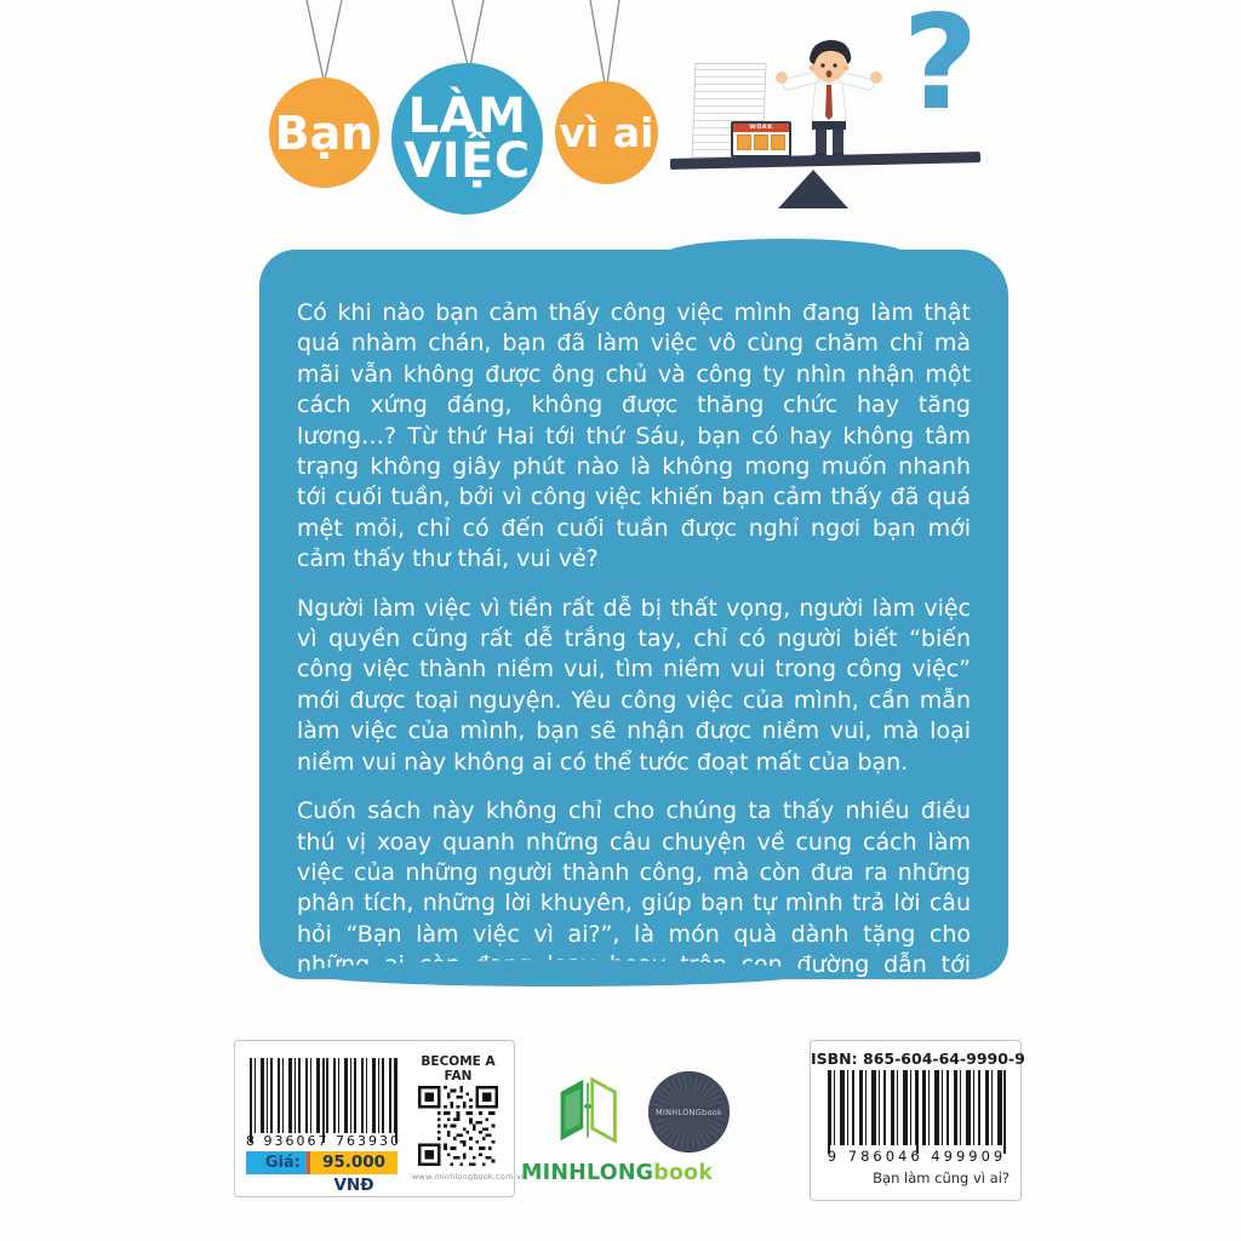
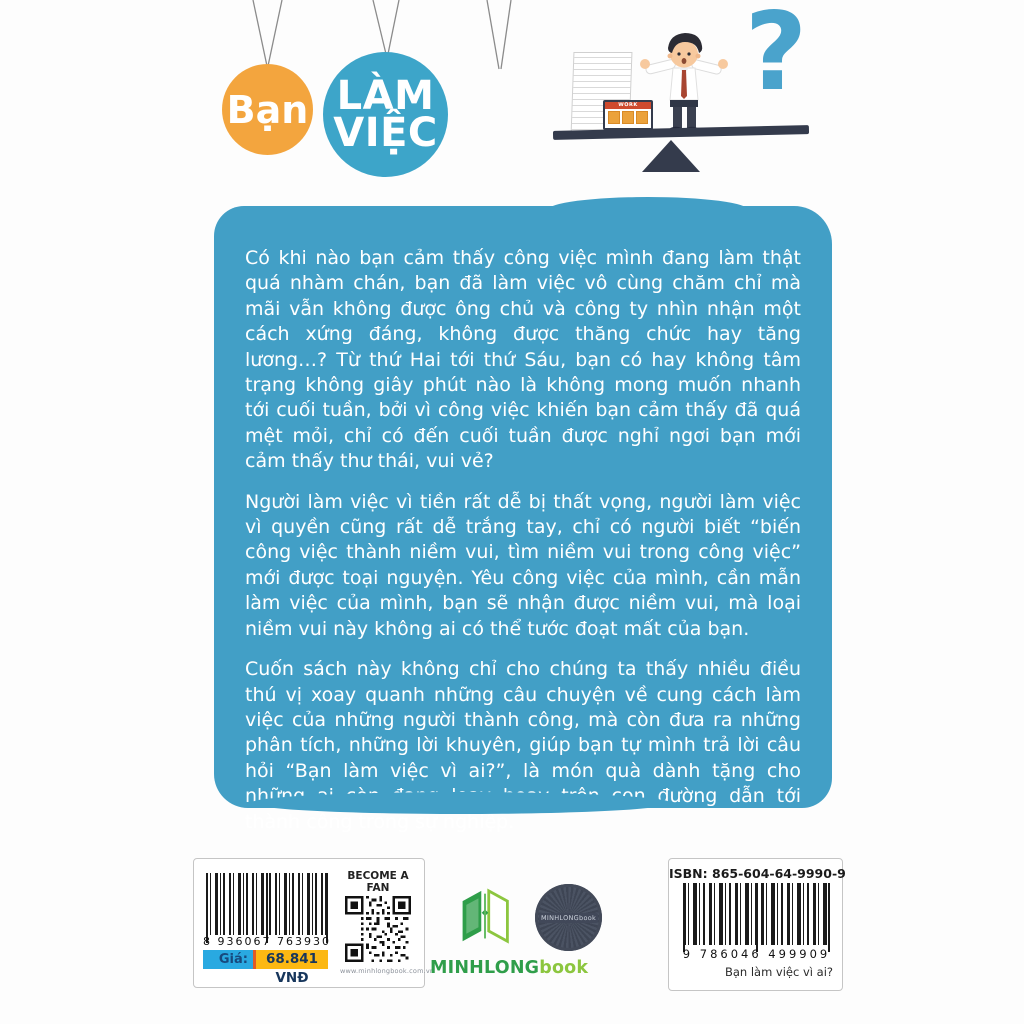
  Bạn
  LÀM
  VIỆC
- vì ai
  ?
  Có khi nào bạn cảm thấy công việc mình đang làm thật quá nhàm chán, bạn đã làm việc vô cùng chăm chỉ mà mãi vẫn không được ông chủ và công ty nhìn nhận một cách xứng đáng, không được thăng chức hay tăng lương…? Từ thứ Hai tới thứ Sáu, bạn có hay không tâm trạng không giây phút nào là không mong muốn nhanh tới cuối tuần, bởi vì công việc khiến bạn cảm thấy đã quá mệt mỏi, chỉ có đến cuối tuần được nghỉ ngơi bạn mới cảm thấy thư thái, vui vẻ?
  Người làm việc vì tiền rất dễ bị thất vọng, người làm việc vì quyền cũng rất dễ trắng tay, chỉ có người biết “biến công việc thành niềm vui, tìm niềm vui trong công việc” mới được toại nguyện. Yêu công việc của mình, cần mẫn làm việc của mình, bạn sẽ nhận được niềm vui, mà loại niềm vui này không ai có thể tước đoạt mất của bạn.
  Cuốn sách này không chỉ cho chúng ta thấy nhiều điều thú vị xoay quanh những câu chuyện về cung cách làm việc của những người thành công, mà còn đưa ra những phân tích, những lời khuyên, giúp bạn tự mình trả lời câu hỏi “Bạn làm việc vì ai?”, là món quà dành tặng cho nhữn đường dẫn tới thành công trong sự nghiệp.
  8 936067 763930
  Giá:
- 95.000 VNĐ
+ 68.841 VNĐ
  BECOME A FAN
  www.minhlongbook.com.v
  MINHLONGbook
  MINHLONGbook
  ISBN: 865-604-64-9990-9
  9 786046 499909
- Bạn làm cũng vì ai?
+ Bạn làm việc vì ai?
